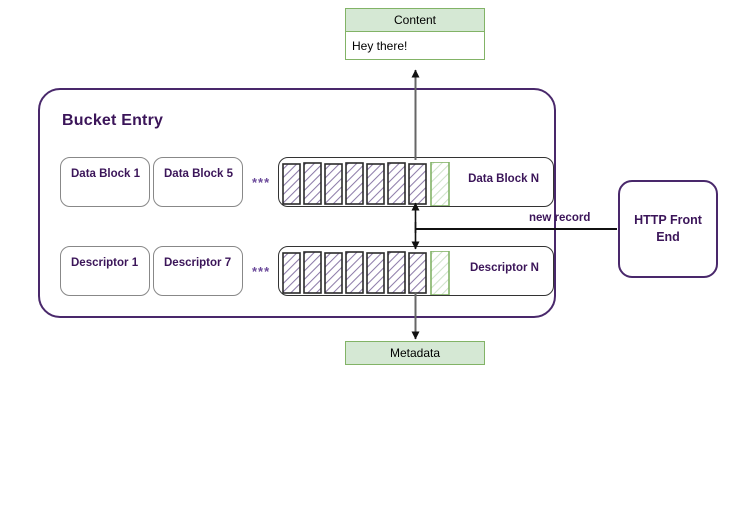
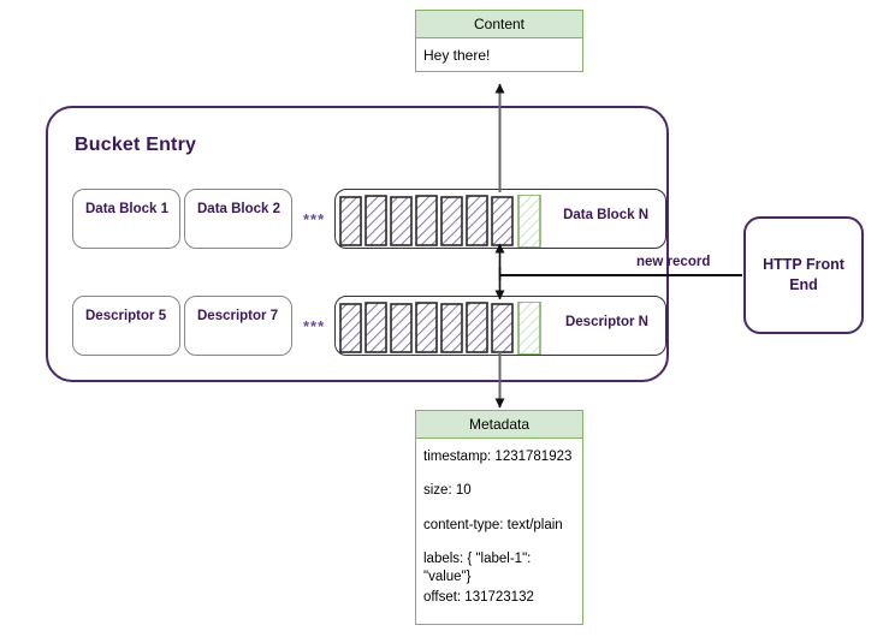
  Content
  Hey there!
  Metadata
+ timestamp: 1231781923
+ size: 10
+ content-type: text/plain
+ labels: { "label-1": "value"}
+ offset: 131723132
  Bucket Entry
  Data Block 1
- Data Block 5
+ Data Block 2
  ***
  Data Block N
- Descriptor 1
+ Descriptor 5
  Descriptor 7
  ***
  Descriptor N
  HTTP Front
  End
  new record
